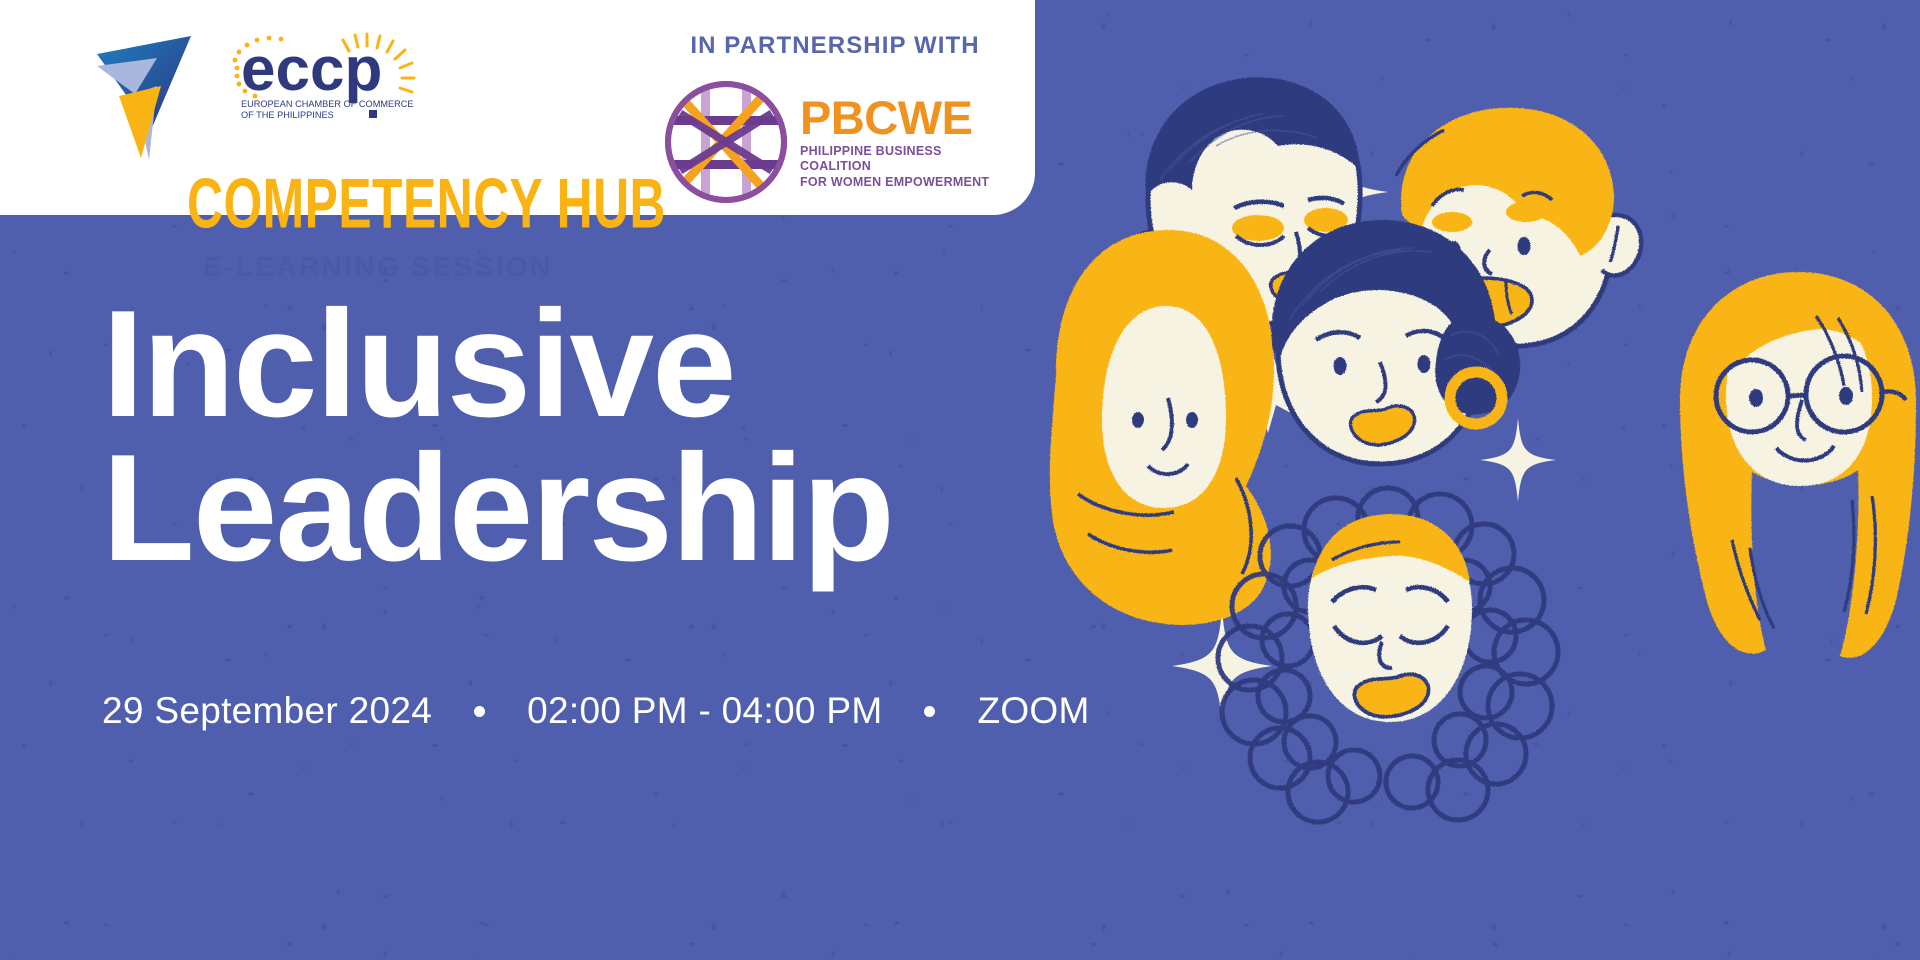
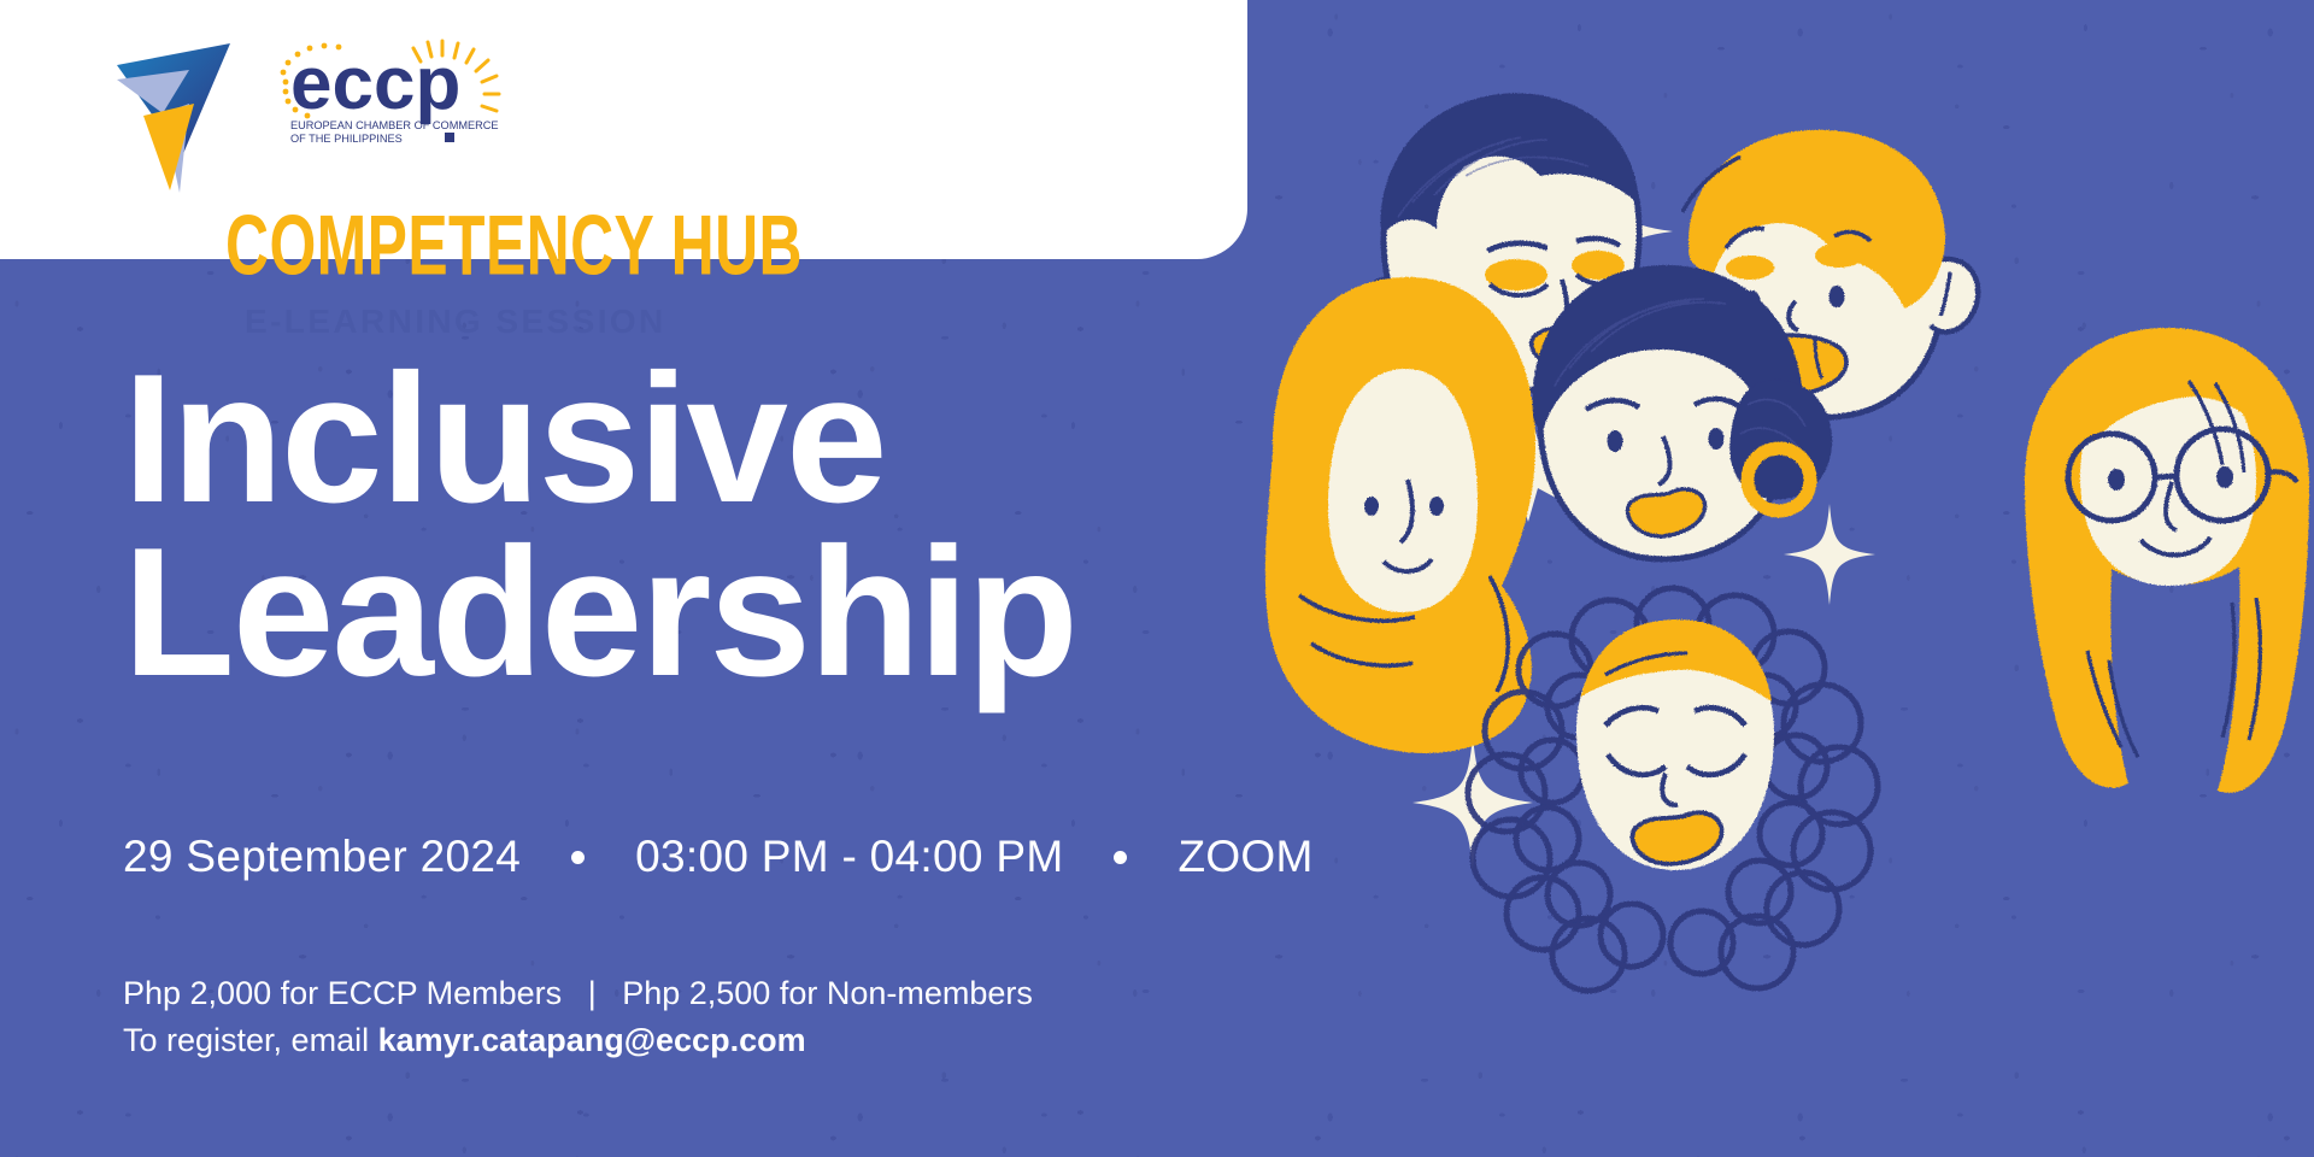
  eccp
  EUROPEAN CHAMBER OF COMMERCE
  OF THE PHILIPPINES
  COMPETENCY HUB
- IN PARTNERSHIP WITH
- PBCWE
- PHILIPPINE BUSINESS COALITION
- FOR WOMEN EMPOWERMENT
  Inclusive
  Leadership
  29 September 2024
- 02:00 PM - 04:00 PM
+ 03:00 PM - 04:00 PM
  ZOOM
+ Php 2,000 for ECCP Members | Php 2,500 for Non-members
+ To register, email kamyr.catapang@eccp.com
